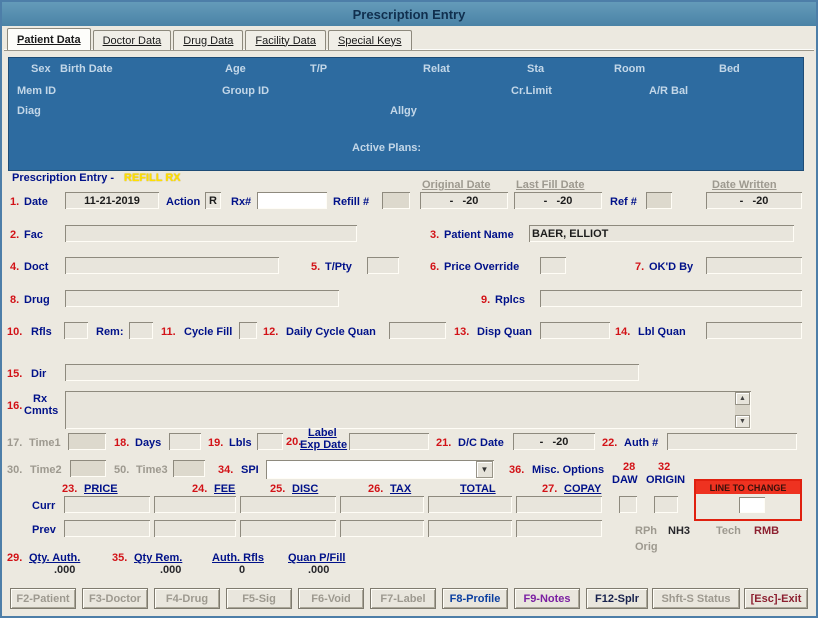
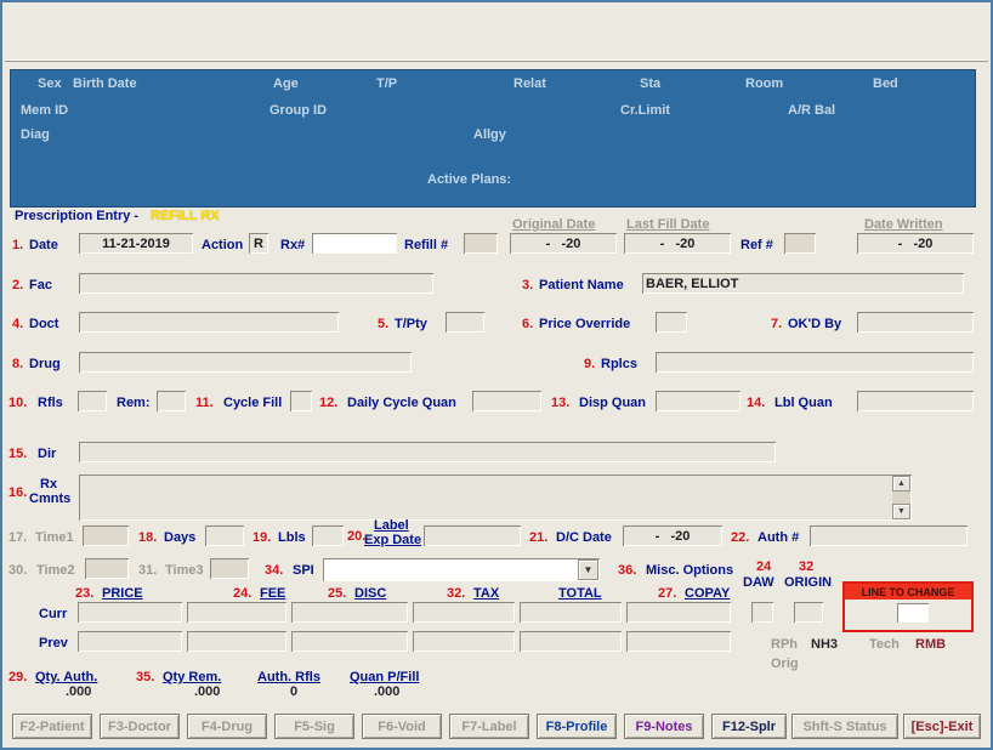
- Prescription Entry
- Patient Data
- Doctor Data
- Drug Data
- Facility Data
- Special Keys
  Sex
  Birth Date
  Age
  T/P
  Relat
  Sta
  Room
  Bed
  Mem ID
  Group ID
  Cr.Limit
  A/R Bal
  Diag
  Allgy
  Active Plans:
  Prescription Entry -
  REFILL RX
  Original Date
  Last Fill Date
  Date Written
  1.
  Date
  11-21-2019
  Action
  R
  Rx#
  Refill #
  - -20
  - -20
  Ref #
  - -20
  2.
  Fac
  3.
  Patient Name
  BAER, ELLIOT
  4.
  Doct
  5.
  T/Pty
  6.
  Price Override
  7.
  OK'D By
  8.
  Drug
  9.
  Rplcs
  10.
  Rfls
  Rem:
  11.
  Cycle Fill
  12.
  Daily Cycle Quan
  13.
  Disp Quan
  14.
  Lbl Quan
  15.
  Dir
  16.
  Rx
  Cmnts
  17.
  Time1
  18.
  Days
  19.
  Lbls
  20.
  Label
  Exp Date
  21.
  D/C Date
  - -20
  22.
  Auth #
  30.
  Time2
- 50.
+ 31.
  Time3
  34.
  SPI
  ▼
  36.
  Misc. Options
- 28
+ 24
  32
  DAW
  ORIGIN
  LINE TO CHANGE
  23.
  PRICE
  24.
  FEE
  25.
  DISC
- 26.
+ 32.
  TAX
  TOTAL
  27.
  COPAY
  Curr
  Prev
  RPh
  NH3
  Tech
  RMB
  Orig
  29.
  Qty. Auth.
  .000
  35.
  Qty Rem.
  .000
  Auth. Rfls
  0
  Quan P/Fill
  .000
  F2-Patient
  F3-Doctor
  F4-Drug
  F5-Sig
  F6-Void
  F7-Label
  F8-Profile
  F9-Notes
  F12-Splr
  Shft-S Status
  [Esc]-Exit
